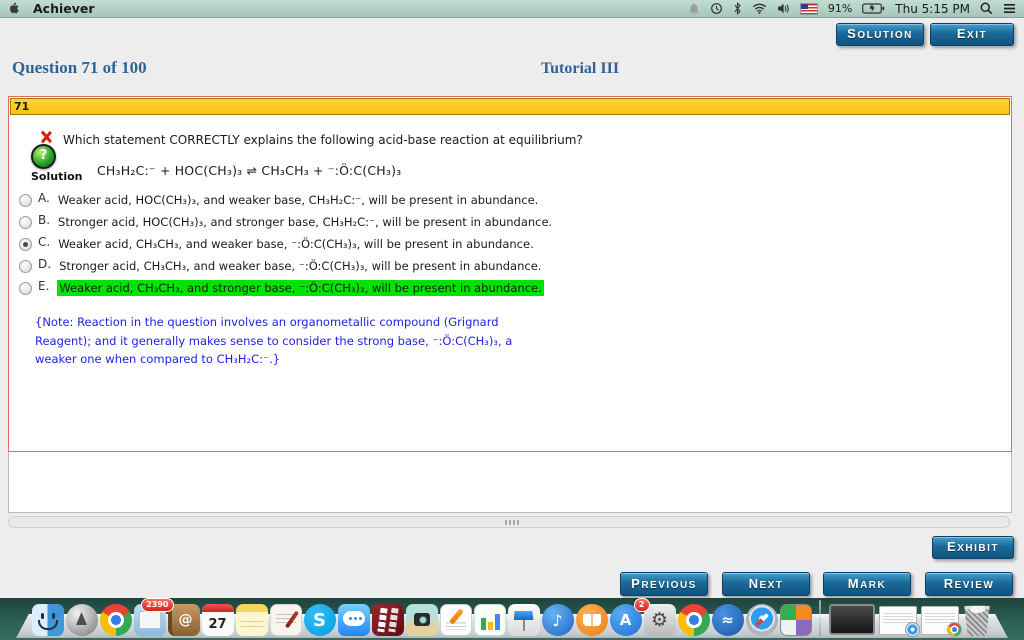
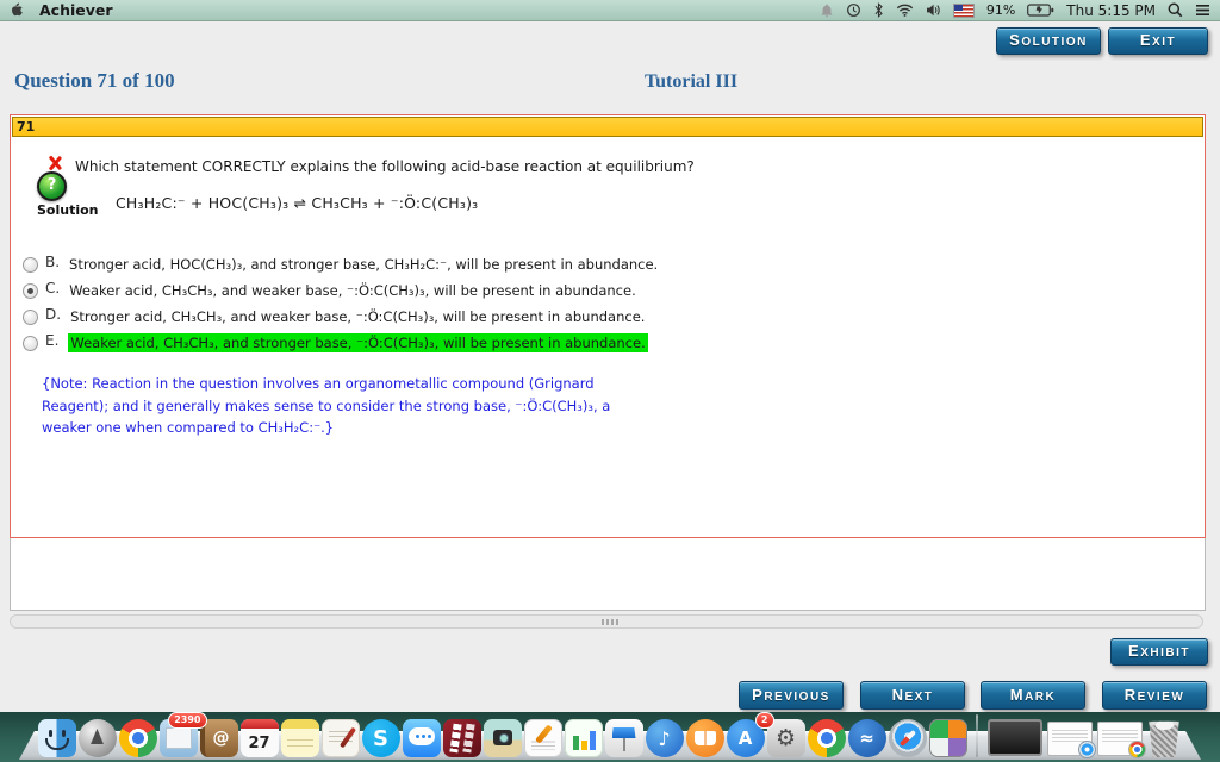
  Achiever
  91%
  Thu 5:15 PM
  SOLUTION
  EXIT
  Question 71 of 100
  Tutorial III
  71
  ?
  Solution
  Which statement CORRECTLY explains the following acid-base reaction at equilibrium?
  CH₃H₂C:⁻ + HOC(CH₃)₃ ⇌ CH₃CH₃ + ⁻:Ö:C(CH₃)₃
- A.
- Weaker acid, HOC(CH₃)₃, and weaker base, CH₃H₂C:⁻, will be present in abundance.
  B.
  Stronger acid, HOC(CH₃)₃, and stronger base, CH₃H₂C:⁻, will be present in abundance.
  C.
  Weaker acid, CH₃CH₃, and weaker base, ⁻:Ö:C(CH₃)₃, will be present in abundance.
  D.
  Stronger acid, CH₃CH₃, and weaker base, ⁻:Ö:C(CH₃)₃, will be present in abundance.
  E.
  Weaker acid, CH₃CH₃, and stronger base, ⁻:Ö:C(CH₃)₃, will be present in abundance.
  {Note: Reaction in the question involves an organometallic compound (Grignard Reagent); and it generally makes sense to consider the strong base, ⁻:Ö:C(CH₃)₃, a weaker one when compared to CH₃H₂C:⁻.}
  EXHIBIT
  PREVIOUS
  NEXT
  MARK
  REVIEW
  2390
  @
  27
  S
  ♪
  A
  2
  ⚙
  ≈
